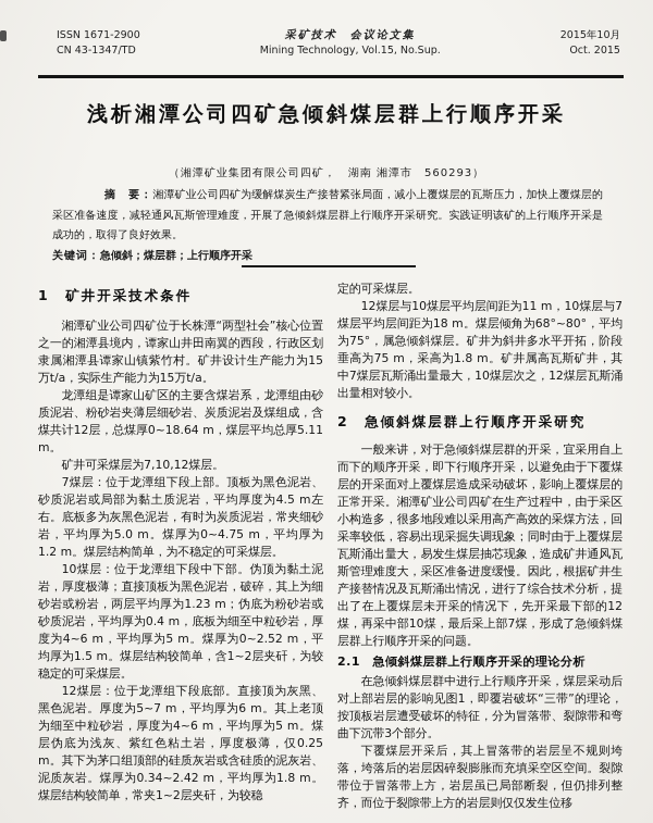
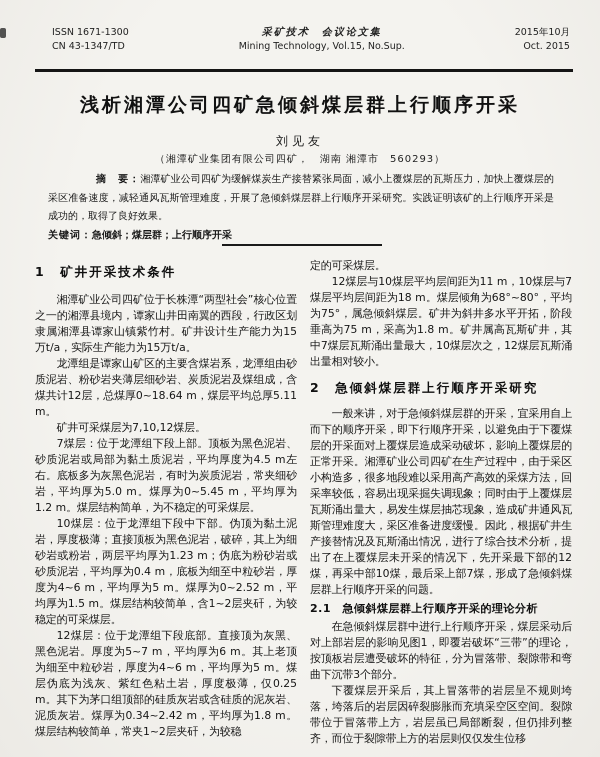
- ISSN 1671-2900
+ ISSN 1671-1300
  CN 43-1347/TD
  采矿技术 会议论文集
  Mining Technology, Vol.15, No.Sup.
  2015年10月
  Oct. 2015
  浅析湘潭公司四矿急倾斜煤层群上行顺序开采
+ 刘见友
  （湘潭矿业集团有限公司四矿， 湖南 湘潭市 560293）
  摘 要：湘潭矿业公司四矿为缓解煤炭生产接替紧张局面，减小上覆煤层的瓦斯压力，加快上覆煤层的采区准备速度，减轻通风瓦斯管理难度，开展了急倾斜煤层群上行顺序开采研究。实践证明该矿的上行顺序开采是成功的，取得了良好效果。
  关键词：急倾斜；煤层群；上行顺序开采
  1 矿井开采技术条件
  湘潭矿业公司四矿位于长株潭“两型社会”核心位置之一的湘潭县境内，谭家山井田南翼的西段，行政区划隶属湘潭县谭家山镇紫竹村。矿井设计生产能力为15万t/a，实际生产能力为15万t/a。
  龙潭组是谭家山矿区的主要含煤岩系，龙潭组由砂质泥岩、粉砂岩夹薄层细砂岩、炭质泥岩及煤组成，含煤共计12层，总煤厚0~18.64 m，煤层平均总厚5.11 m。
  矿井可采煤层为7,10,12煤层。
- 7煤层：位于龙潭组下段上部。顶板为黑色泥岩、砂质泥岩或局部为黏土质泥岩，平均厚度为4.5 m左右。底板多为灰黑色泥岩，有时为炭质泥岩，常夹细砂岩，平均厚为5.0 m。煤厚为0~4.75 m，平均厚为1.2 m。煤层结构简单，为不稳定的可采煤层。
+ 7煤层：位于龙潭组下段上部。顶板为黑色泥岩、砂质泥岩或局部为黏土质泥岩，平均厚度为4.5 m左右。底板多为灰黑色泥岩，有时为炭质泥岩，常夹细砂岩，平均厚为5.0 m。煤厚为0~5.45 m，平均厚为1.2 m。煤层结构简单，为不稳定的可采煤层。
  10煤层：位于龙潭组下段中下部。伪顶为黏土泥岩，厚度极薄；直接顶板为黑色泥岩，破碎，其上为细砂岩或粉岩，两层平均厚为1.23 m；伪底为粉砂岩或砂质泥岩，平均厚为0.4 m，底板为细至中粒砂岩，厚度为4~6 m，平均厚为5 m。煤厚为0~2.52 m，平均厚为1.5 m。煤层结构较简单，含1~2层夹矸，为较稳定的可采煤层。
  12煤层：位于龙潭组下段底部。直接顶为灰黑、黑色泥岩。厚度为5~7 m，平均厚为6 m。其上老顶为细至中粒砂岩，厚度为4~6 m，平均厚为5 m。煤层伪底为浅灰、紫红色粘土岩，厚度极薄，仅0.25 m。其下为茅口组顶部的硅质灰岩或含硅质的泥灰岩、泥质灰岩。煤厚为0.34~2.42 m，平均厚为1.8 m。煤层结构较简单，常夹1~2层夹矸，为较稳
  定的可采煤层。
  12煤层与10煤层平均层间距为11 m，10煤层与7煤层平均层间距为18 m。煤层倾角为68°~80°，平均为75°，属急倾斜煤层。矿井为斜井多水平开拓，阶段垂高为75 m，采高为1.8 m。矿井属高瓦斯矿井，其中7煤层瓦斯涌出量最大，10煤层次之，12煤层瓦斯涌出量相对较小。
  2 急倾斜煤层群上行顺序开采研究
  一般来讲，对于急倾斜煤层群的开采，宜采用自上而下的顺序开采，即下行顺序开采，以避免由于下覆煤层的开采面对上覆煤层造成采动破坏，影响上覆煤层的正常开采。湘潭矿业公司四矿在生产过程中，由于采区小构造多，很多地段难以采用高产高效的采煤方法，回采率较低，容易出现采掘失调现象；同时由于上覆煤层瓦斯涌出量大，易发生煤层抽芯现象，造成矿井通风瓦斯管理难度大，采区准备进度缓慢。因此，根据矿井生产接替情况及瓦斯涌出情况，进行了综合技术分析，提出了在上覆煤层未开采的情况下，先开采最下部的12煤，再采中部10煤，最后采上部7煤，形成了急倾斜煤层群上行顺序开采的问题。
  2.1 急倾斜煤层群上行顺序开采的理论分析
  在急倾斜煤层群中进行上行顺序开采，煤层采动后对上部岩层的影响见图1，即覆岩破坏“三带”的理论，按顶板岩层遭受破坏的特征，分为冒落带、裂隙带和弯曲下沉带3个部分。
  下覆煤层开采后，其上冒落带的岩层呈不规则垮落，垮落后的岩层因碎裂膨胀而充填采空区空间。裂隙带位于冒落带上方，岩层虽已局部断裂，但仍排列整齐，而位于裂隙带上方的岩层则仅仅发生位移
